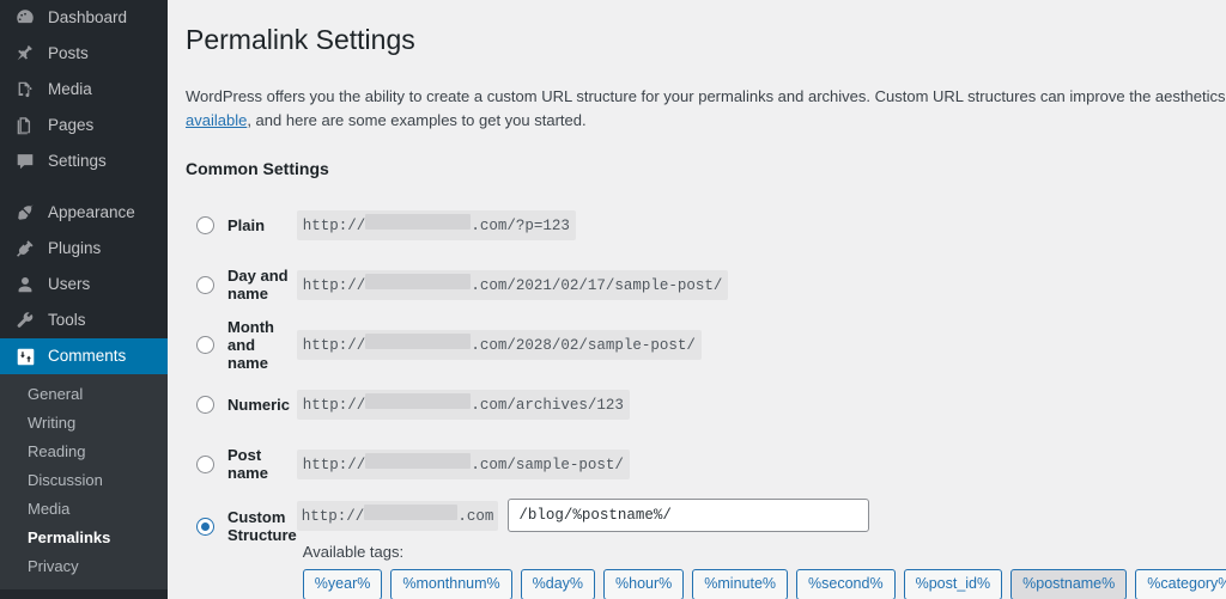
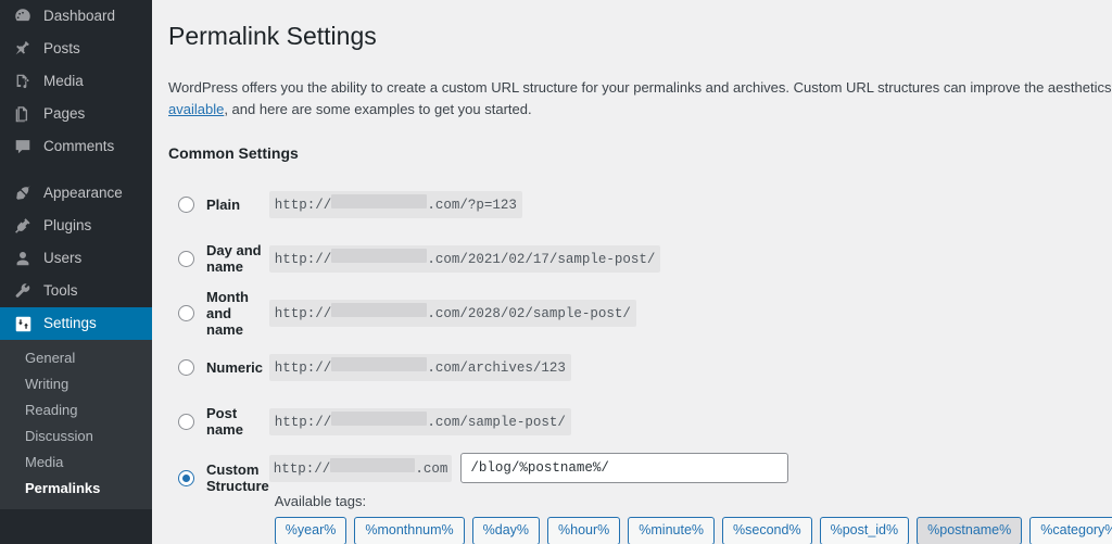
  Dashboard
  Posts
  Media
  Pages
- Settings
+ Comments
  Appearance
  Plugins
  Users
  Tools
- Comments
+ Settings
  General
  Writing
  Reading
  Discussion
  Media
  Permalinks
- Privacy
  Permalink Settings
  WordPress offers you the ability to create a custom URL structure for your permalinks and archives. Custom URL structures can improve the aesthetics
  available, and here are some examples to get you started.
  Common Settings
  Plain	http:// .com/?p=123
  Day and name	http:// .com/2021/02/17/sample-post/
  Month and name	http:// .com/2028/02/sample-post/
  Numeric	http:// .com/archives/123
  Post name	http:// .com/sample-post/
  Custom Structure	http:// .com /blog/%postname%/ Available tags:%year% %monthnum% %day% %hour% %minute% %second% %post_id% %postname% %category%
